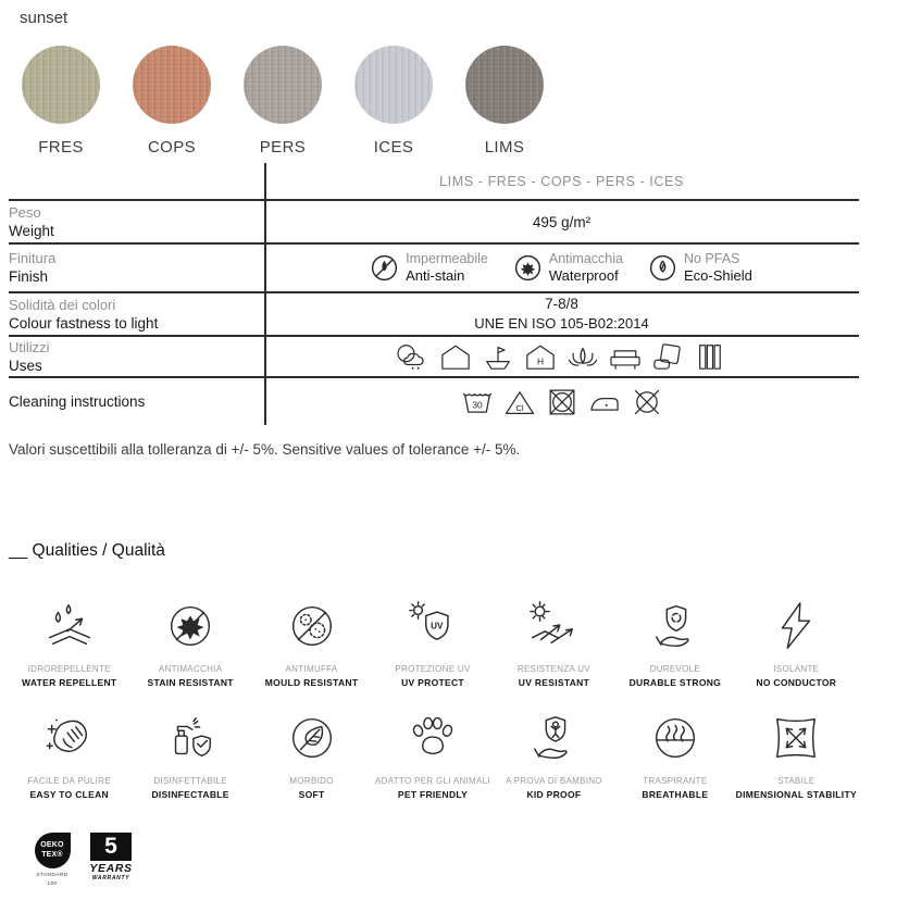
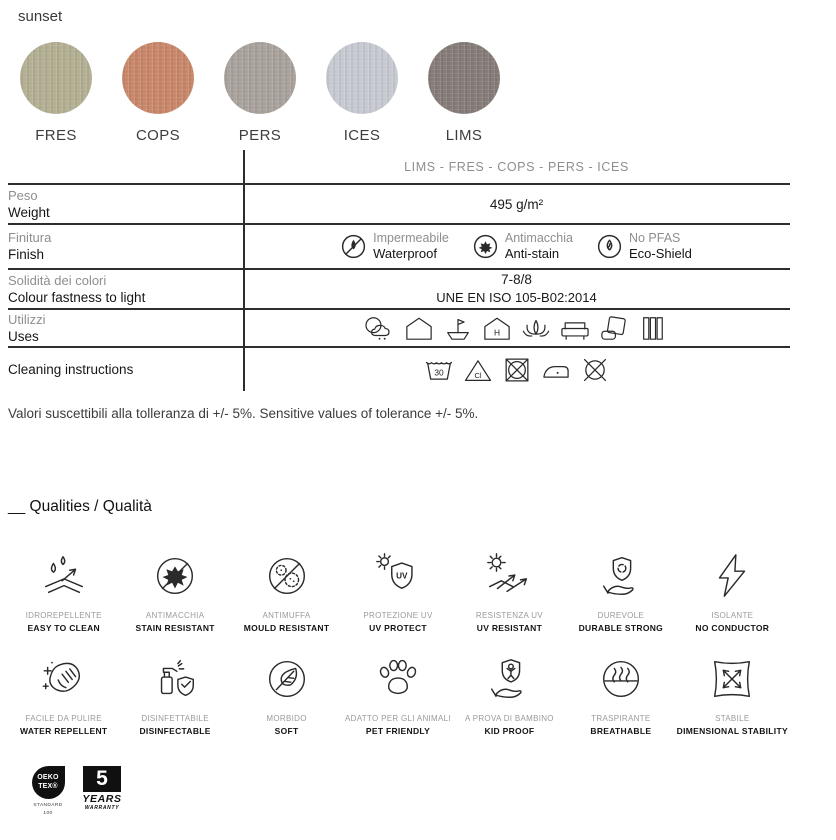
  sunset
  FRES
  COPS
  PERS
  ICES
  LIMS
  LIMS - FRES - COPS - PERS - ICES
  Peso
  Weight
  495 g/m²
  Finitura
  Finish
  Impermeabile
- Anti-stain
+ Waterproof
  Antimacchia
- Waterproof
+ Anti-stain
  No PFAS
  Eco-Shield
  Solidità dei colori
  Colour fastness to light
  7-8/8
  UNE EN ISO 105-B02:2014
  Utilizzi
  Uses
  H
  Cleaning instructions
  30
  Cl
  Valori suscettibili alla tolleranza di +/- 5%. Sensitive values of tolerance +/- 5%.
  __ Qualities / Qualità
  IDROREPELLENTE
- WATER REPELLENT
+ EASY TO CLEAN
  ANTIMACCHIA
  STAIN RESISTANT
  ANTIMUFFA
  MOULD RESISTANT
  UV
  PROTEZIONE UV
  UV PROTECT
  RESISTENZA UV
  UV RESISTANT
  DUREVOLE
  DURABLE STRONG
  ISOLANTE
  NO CONDUCTOR
  FACILE DA PULIRE
- EASY TO CLEAN
+ WATER REPELLENT
  DISINFETTABILE
  DISINFECTABLE
  MORBIDO
  SOFT
  ADATTO PER GLI ANIMALI
  PET FRIENDLY
  A PROVA DI BAMBINO
  KID PROOF
  TRASPIRANTE
  BREATHABLE
  STABILE
  DIMENSIONAL STABILITY
  5
  YEARS
